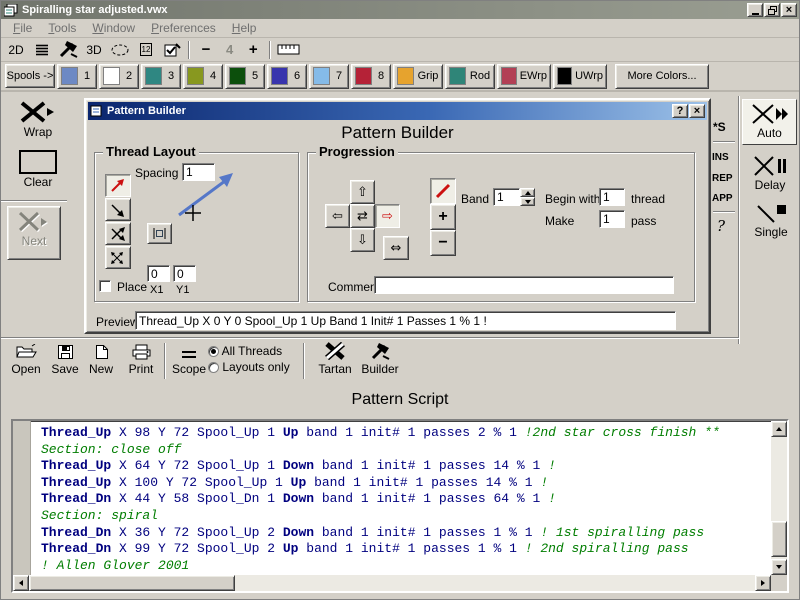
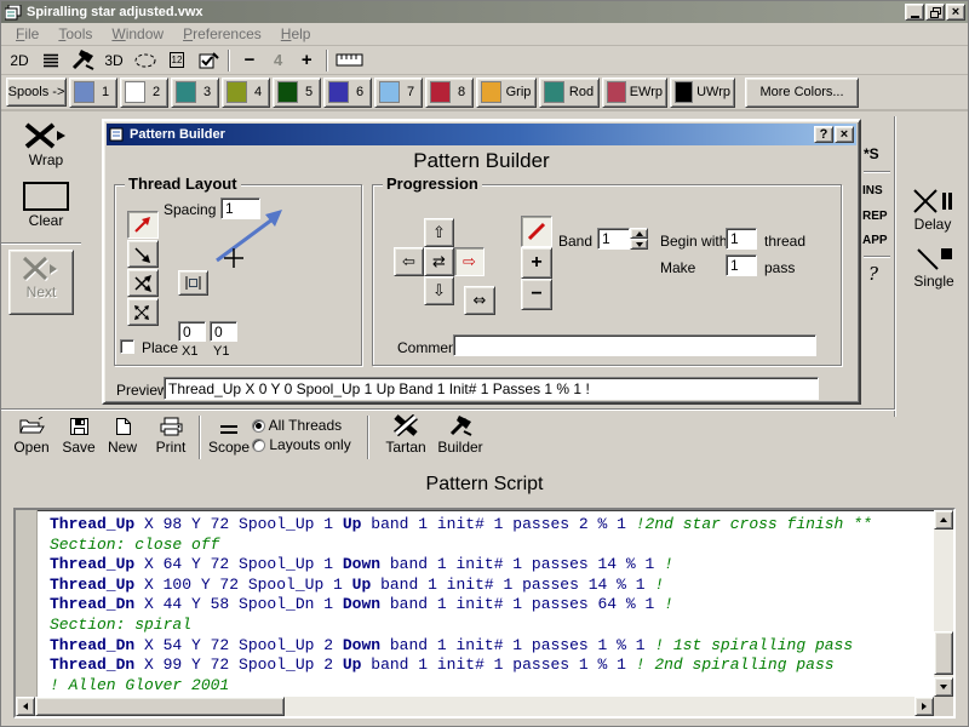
  Spiralling star adjusted.vwx
  ×
  File
  Tools
  Window
  Preferences
  Help
  2D
  3D
  12
  −
  4
  +
  Spools ->
  1
  2
  3
  4
  5
  6
  7
  8
  Grip
  Rod
  EWrp
  UWrp
  More Colors...
  Wrap
  Clear
  Next
  Pattern Builder
  ?
  ×
  Pattern Builder
  Thread Layout
  Spacing
  1
  0
  0
  X1
  Y1
  Place
  Progression
  ⇧
  ⇦
  ⇄
  ⇨
  ⇩
  ⇔
  +
  −
  Band
  1
  Begin with
  1
  thread
  Make
  1
  pass
  Comme
  Previe
  Thread_Up X 0 Y 0 Spool_Up 1 Up Band 1 Init# 1 Passes 1 % 1 !
  *S
  INS
  REP
  APP
  ?
- Auto
  Delay
  Single
  Open
  Save
  New
  Print
  Scope
  All Threads
  Layouts only
  Tartan
  Builder
  Pattern Script
  Thread_Up X 98 Y 72 Spool_Up 1 Up band 1 init# 1 passes 2 % 1 !2nd star cross finish **
  Section: close off
  Thread_Up X 64 Y 72 Spool_Up 1 Down band 1 init# 1 passes 14 % 1 !
  Thread_Up X 100 Y 72 Spool_Up 1 Up band 1 init# 1 passes 14 % 1 !
  Thread_Dn X 44 Y 58 Spool_Dn 1 Down band 1 init# 1 passes 64 % 1 !
  Section: spiral
- Thread_Dn X 36 Y 72 Spool_Up 2 Down band 1 init# 1 passes 1 % 1 ! 1st spiralling pass
+ Thread_Dn X 54 Y 72 Spool_Up 2 Down band 1 init# 1 passes 1 % 1 ! 1st spiralling pass
  Thread_Dn X 99 Y 72 Spool_Up 2 Up band 1 init# 1 passes 1 % 1 ! 2nd spiralling pass
  ! Allen Glover 2001
